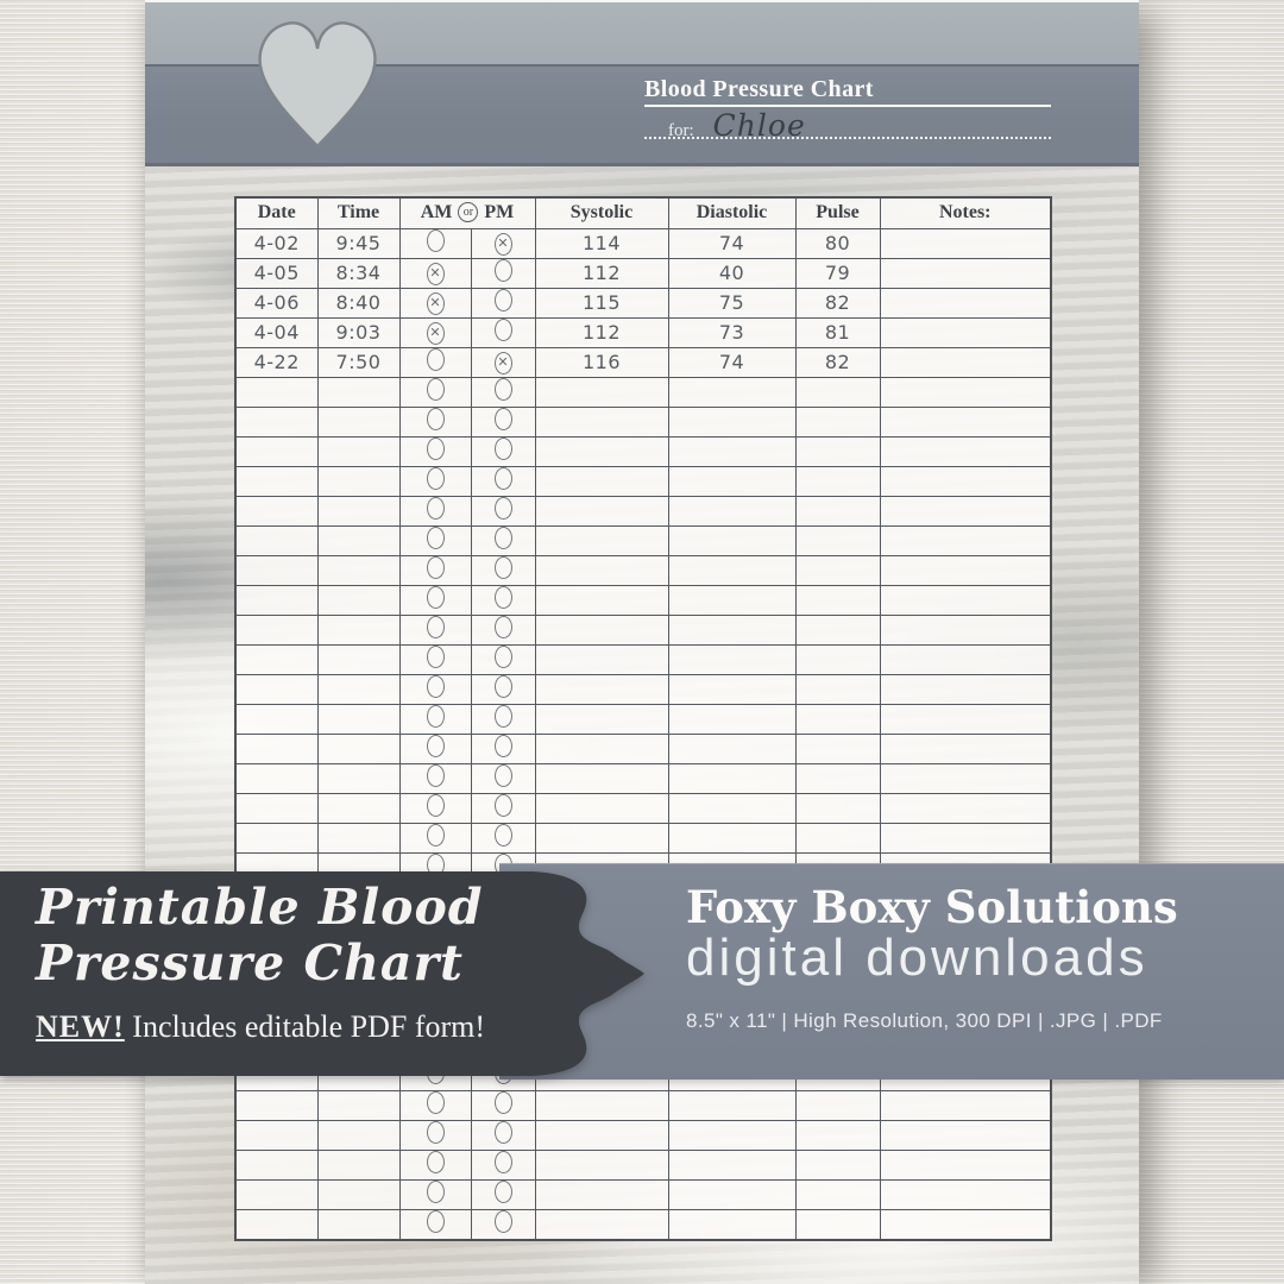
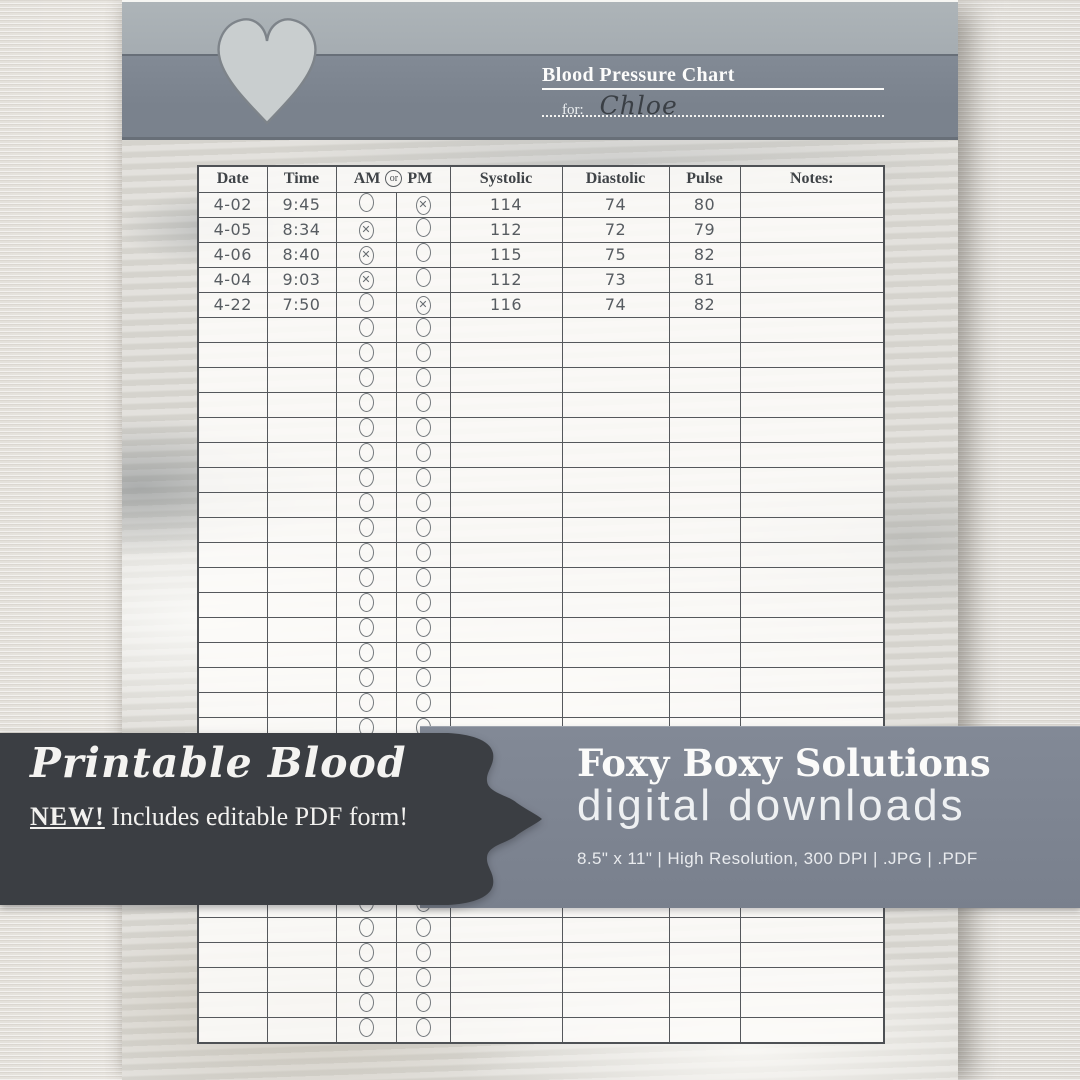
  Blood Pressure Chart
  for:
  Chloe
  Date	Time	AM or PM	Systolic	Diastolic	Pulse	Notes:
  4-02	9:45			114	74	80
- 4-05	8:34			112	40	79
+ 4-05	8:34			112	72	79
  4-06	8:40			115	75	82
  4-04	9:03			112	73	81
  4-22	7:50			116	74	82
  Printable Blood
- Pressure Chart
  NEW! Includes editable PDF form!
  Foxy Boxy Solutions
  digital downloads
  8.5" x 11" | High Resolution, 300 DPI | .JPG | .PDF
